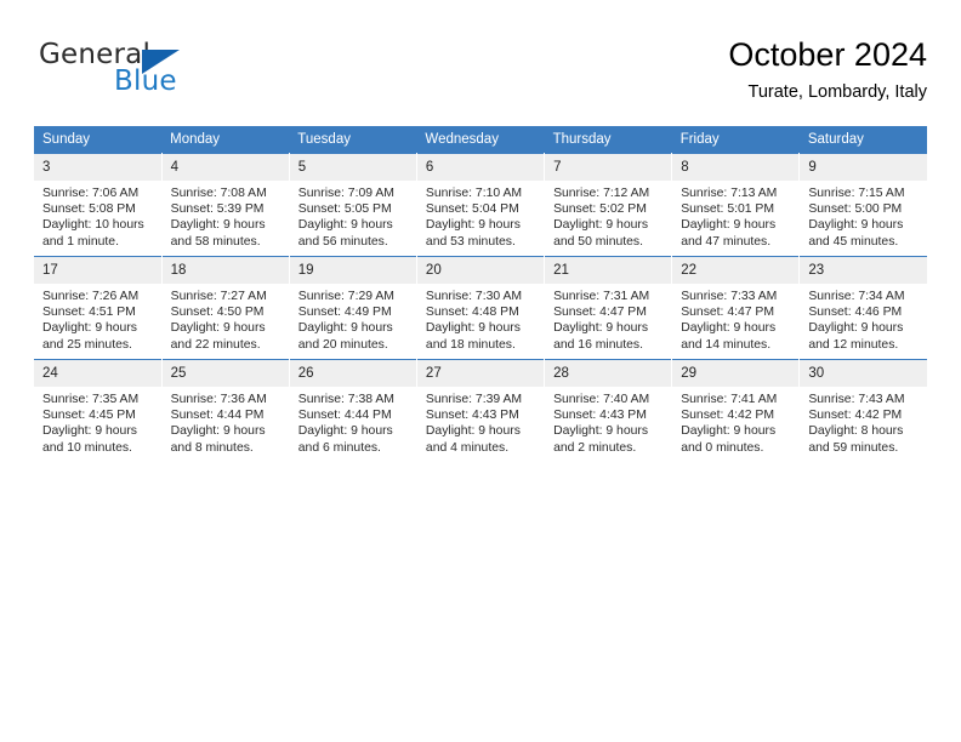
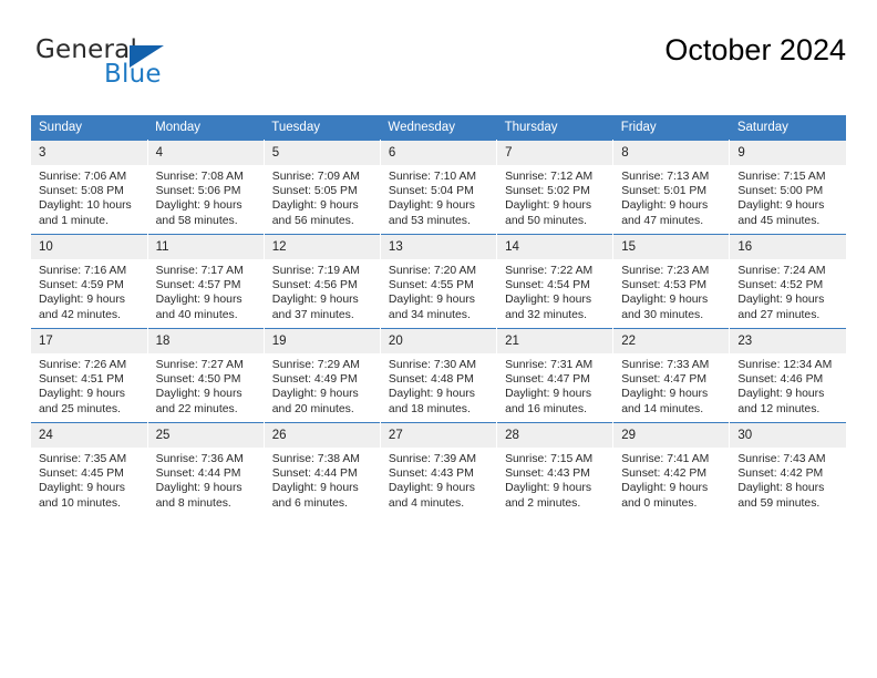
  General
  Blue
  October 2024
- Turate, Lombardy, Italy
  Sunday	Monday	Tuesday	Wednesday	Thursday	Friday	Saturday
- 3Sunrise: 7:06 AMSunset: 5:08 PMDaylight: 10 hoursand 1 minute.	4Sunrise: 7:08 AMSunset: 5:39 PMDaylight: 9 hoursand 58 minutes.	5Sunrise: 7:09 AMSunset: 5:05 PMDaylight: 9 hoursand 56 minutes.	6Sunrise: 7:10 AMSunset: 5:04 PMDaylight: 9 hoursand 53 minutes.	7Sunrise: 7:12 AMSunset: 5:02 PMDaylight: 9 hoursand 50 minutes.	8Sunrise: 7:13 AMSunset: 5:01 PMDaylight: 9 hoursand 47 minutes.	9Sunrise: 7:15 AMSunset: 5:00 PMDaylight: 9 hoursand 45 minutes.
+ 3Sunrise: 7:06 AMSunset: 5:08 PMDaylight: 10 hoursand 1 minute.	4Sunrise: 7:08 AMSunset: 5:06 PMDaylight: 9 hoursand 58 minutes.	5Sunrise: 7:09 AMSunset: 5:05 PMDaylight: 9 hoursand 56 minutes.	6Sunrise: 7:10 AMSunset: 5:04 PMDaylight: 9 hoursand 53 minutes.	7Sunrise: 7:12 AMSunset: 5:02 PMDaylight: 9 hoursand 50 minutes.	8Sunrise: 7:13 AMSunset: 5:01 PMDaylight: 9 hoursand 47 minutes.	9Sunrise: 7:15 AMSunset: 5:00 PMDaylight: 9 hoursand 45 minutes.
+ 10Sunrise: 7:16 AMSunset: 4:59 PMDaylight: 9 hoursand 42 minutes.	11Sunrise: 7:17 AMSunset: 4:57 PMDaylight: 9 hoursand 40 minutes.	12Sunrise: 7:19 AMSunset: 4:56 PMDaylight: 9 hoursand 37 minutes.	13Sunrise: 7:20 AMSunset: 4:55 PMDaylight: 9 hoursand 34 minutes.	14Sunrise: 7:22 AMSunset: 4:54 PMDaylight: 9 hoursand 32 minutes.	15Sunrise: 7:23 AMSunset: 4:53 PMDaylight: 9 hoursand 30 minutes.	16Sunrise: 7:24 AMSunset: 4:52 PMDaylight: 9 hoursand 27 minutes.
- 17Sunrise: 7:26 AMSunset: 4:51 PMDaylight: 9 hoursand 25 minutes.	18Sunrise: 7:27 AMSunset: 4:50 PMDaylight: 9 hoursand 22 minutes.	19Sunrise: 7:29 AMSunset: 4:49 PMDaylight: 9 hoursand 20 minutes.	20Sunrise: 7:30 AMSunset: 4:48 PMDaylight: 9 hoursand 18 minutes.	21Sunrise: 7:31 AMSunset: 4:47 PMDaylight: 9 hoursand 16 minutes.	22Sunrise: 7:33 AMSunset: 4:47 PMDaylight: 9 hoursand 14 minutes.	23Sunrise: 7:34 AMSunset: 4:46 PMDaylight: 9 hoursand 12 minutes.
+ 17Sunrise: 7:26 AMSunset: 4:51 PMDaylight: 9 hoursand 25 minutes.	18Sunrise: 7:27 AMSunset: 4:50 PMDaylight: 9 hoursand 22 minutes.	19Sunrise: 7:29 AMSunset: 4:49 PMDaylight: 9 hoursand 20 minutes.	20Sunrise: 7:30 AMSunset: 4:48 PMDaylight: 9 hoursand 18 minutes.	21Sunrise: 7:31 AMSunset: 4:47 PMDaylight: 9 hoursand 16 minutes.	22Sunrise: 7:33 AMSunset: 4:47 PMDaylight: 9 hoursand 14 minutes.	23Sunrise: 12:34 AMSunset: 4:46 PMDaylight: 9 hoursand 12 minutes.
- 24Sunrise: 7:35 AMSunset: 4:45 PMDaylight: 9 hoursand 10 minutes.	25Sunrise: 7:36 AMSunset: 4:44 PMDaylight: 9 hoursand 8 minutes.	26Sunrise: 7:38 AMSunset: 4:44 PMDaylight: 9 hoursand 6 minutes.	27Sunrise: 7:39 AMSunset: 4:43 PMDaylight: 9 hoursand 4 minutes.	28Sunrise: 7:40 AMSunset: 4:43 PMDaylight: 9 hoursand 2 minutes.	29Sunrise: 7:41 AMSunset: 4:42 PMDaylight: 9 hoursand 0 minutes.	30Sunrise: 7:43 AMSunset: 4:42 PMDaylight: 8 hoursand 59 minutes.
+ 24Sunrise: 7:35 AMSunset: 4:45 PMDaylight: 9 hoursand 10 minutes.	25Sunrise: 7:36 AMSunset: 4:44 PMDaylight: 9 hoursand 8 minutes.	26Sunrise: 7:38 AMSunset: 4:44 PMDaylight: 9 hoursand 6 minutes.	27Sunrise: 7:39 AMSunset: 4:43 PMDaylight: 9 hoursand 4 minutes.	28Sunrise: 7:15 AMSunset: 4:43 PMDaylight: 9 hoursand 2 minutes.	29Sunrise: 7:41 AMSunset: 4:42 PMDaylight: 9 hoursand 0 minutes.	30Sunrise: 7:43 AMSunset: 4:42 PMDaylight: 8 hoursand 59 minutes.
